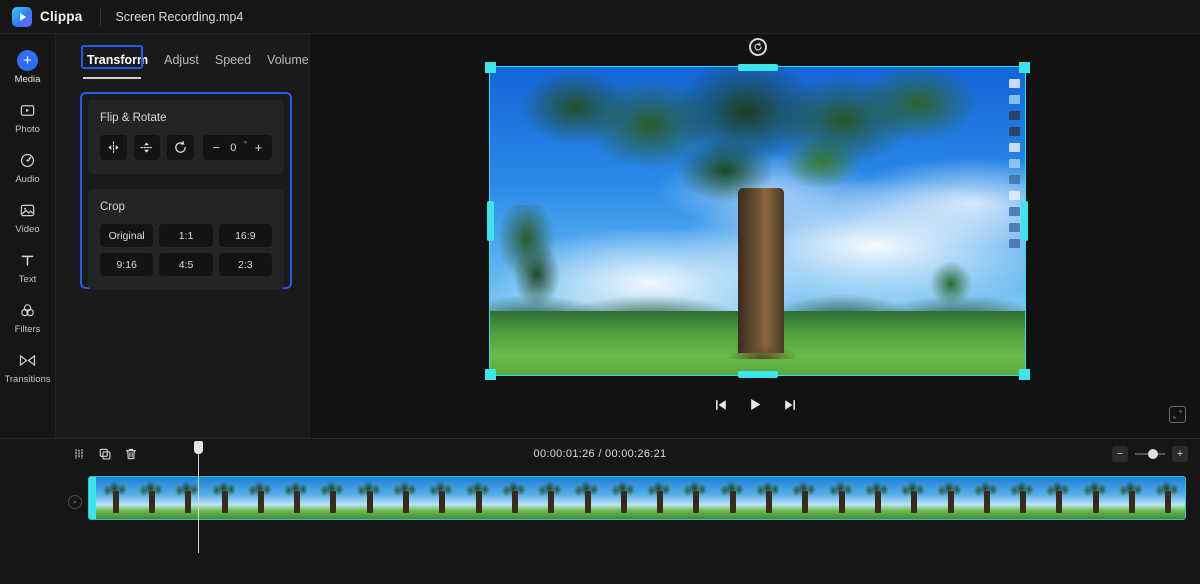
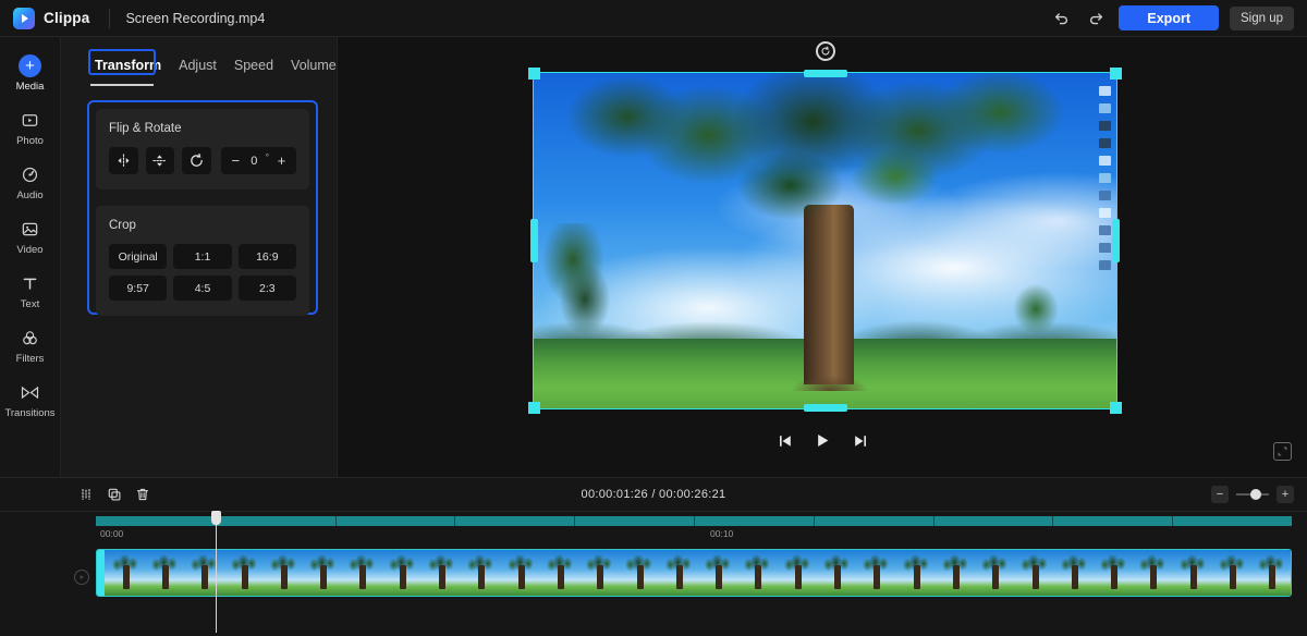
  Clippa
  Screen Recording.mp4
+ Export
+ Sign up
  +
  Media
  Photo
  Audio
  Video
  Text
  Filters
  Transitions
  Transform
  Adjust
  Speed
  Volume
  Flip & Rotate
  −
  0
  °
  +
  Crop
  Original
  1:1
  16:9
- 9:16
+ 9:57
  4:5
  2:3
  00:00:01:26 / 00:00:26:21
  −
  +
+ 00:00
+ 00:10
